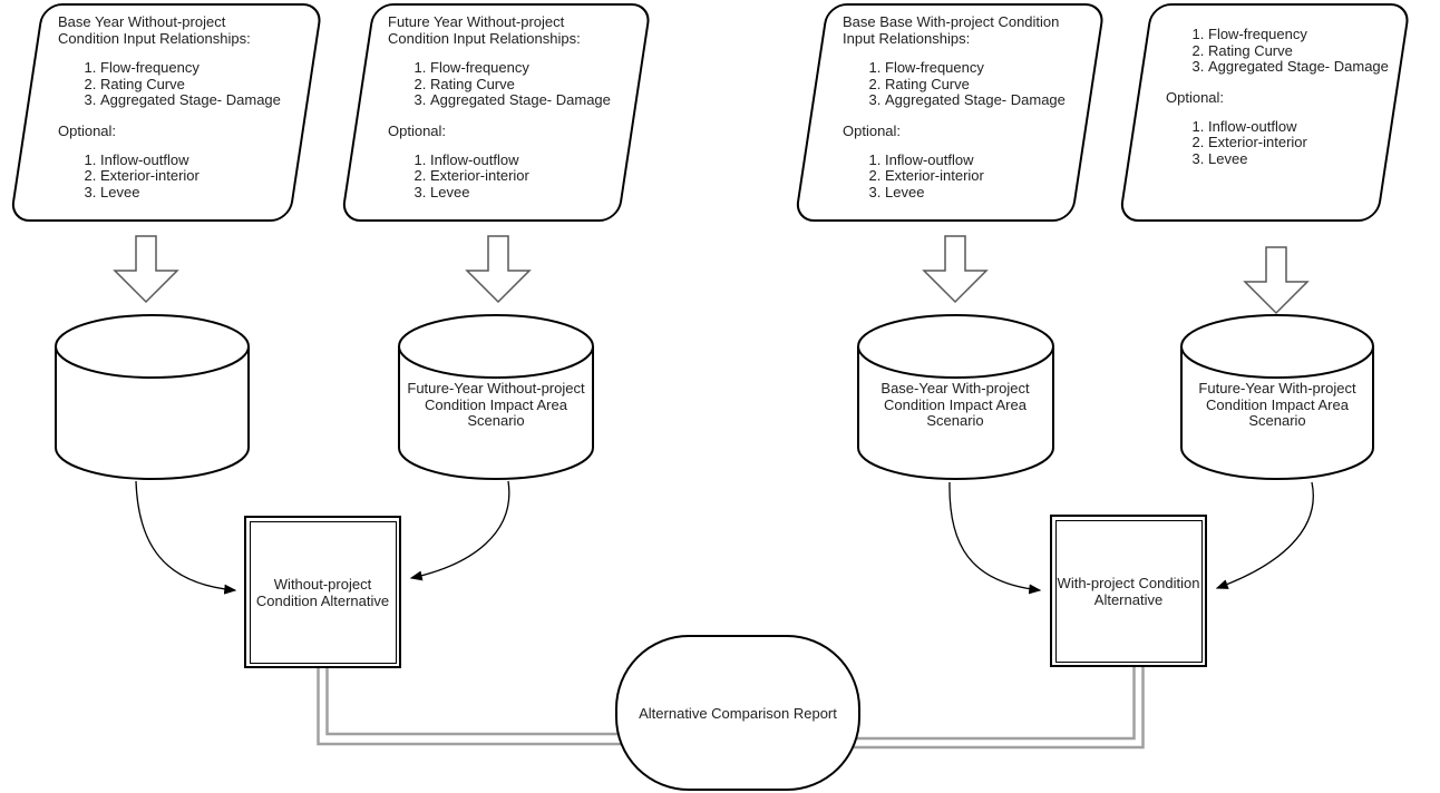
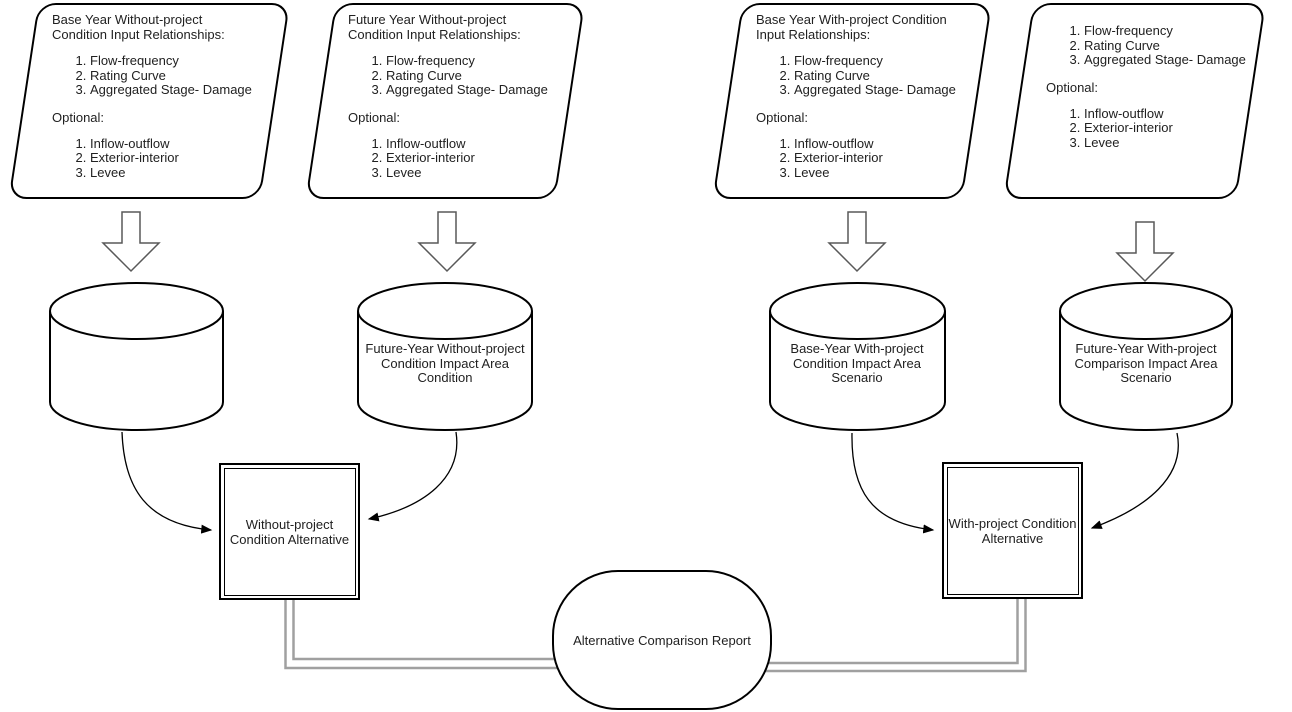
  Base Year Without-project Condition Input Relationships:
  Flow-frequency
  Rating Curve
  Aggregated Stage- Damage
  Optional:
  Inflow-outflow
  Exterior-interior
  Levee
  Future Year Without-project Condition Input Relationships:
  Flow-frequency
  Rating Curve
  Aggregated Stage- Damage
  Optional:
  Inflow-outflow
  Exterior-interior
  Levee
- Base Base With-project Condition Input Relationships:
+ Base Year With-project Condition Input Relationships:
  Flow-frequency
  Rating Curve
  Aggregated Stage- Damage
  Optional:
  Inflow-outflow
  Exterior-interior
  Levee
  Flow-frequency
  Rating Curve
  Aggregated Stage- Damage
  Optional:
  Inflow-outflow
  Exterior-interior
  Levee
- Future-Year Without-project Condition Impact Area Scenario
+ Future-Year Without-project Condition Impact Area Condition
  Base-Year With-project Condition Impact Area Scenario
- Future-Year With-project Condition Impact Area Scenario
+ Future-Year With-project Comparison Impact Area Scenario
  Without-project Condition Alternative
  With-project Condition Alternative
  Alternative Comparison Report
